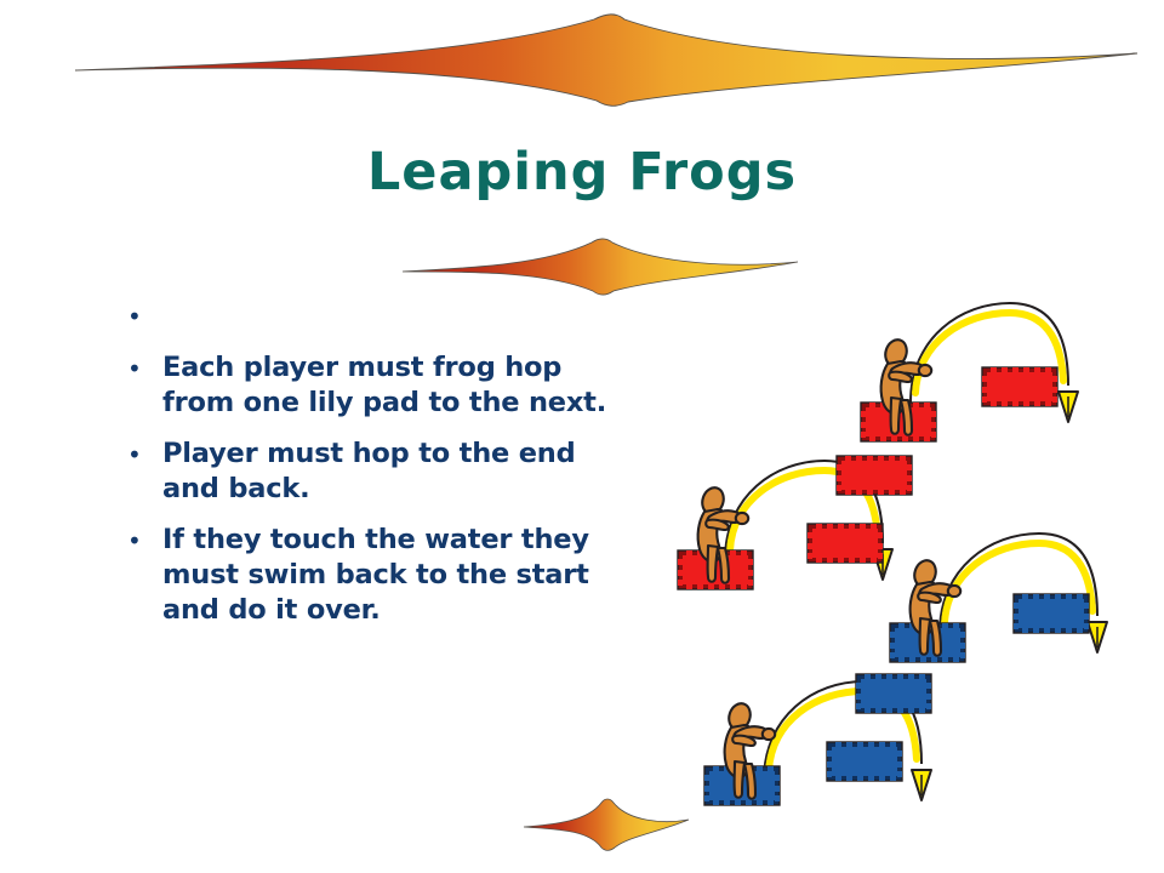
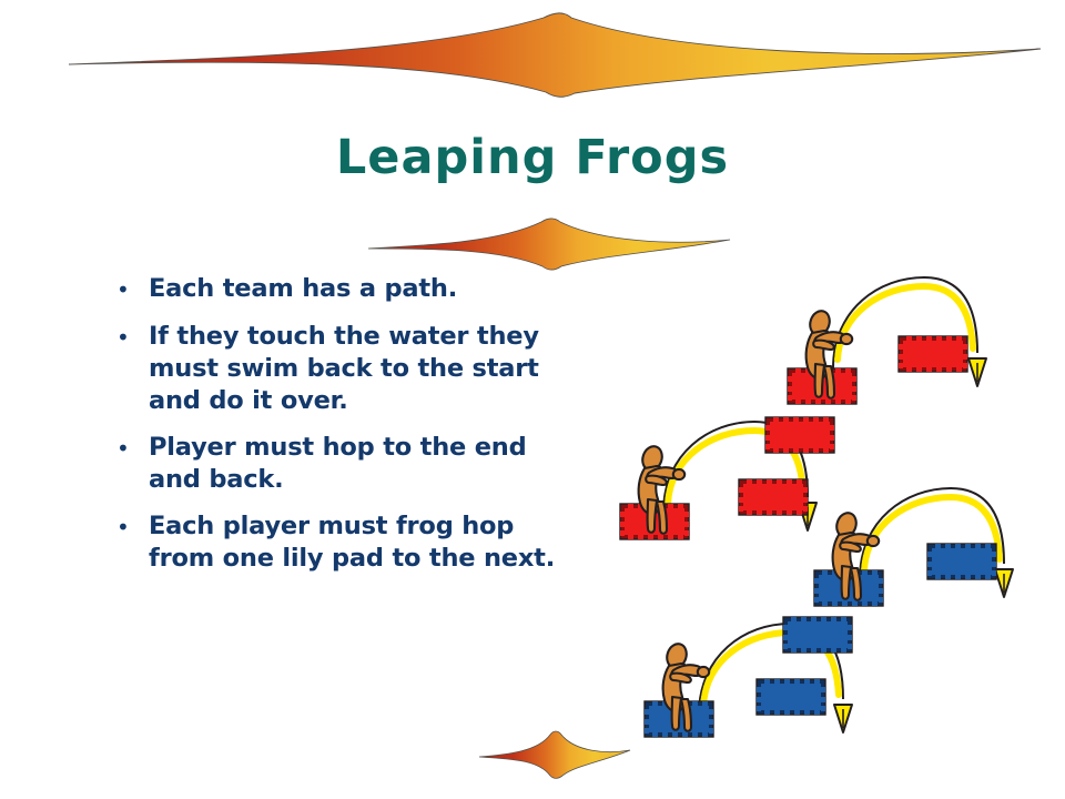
  Leaping Frogs
  •
+ Each team has a path.
  •
- Each player must frog hop from one lily pad to the next.
+ If they touch the water they must swim back to the start and do it over.
  •
  Player must hop to the end and back.
  •
- If they touch the water they must swim back to the start and do it over.
+ Each player must frog hop from one lily pad to the next.
